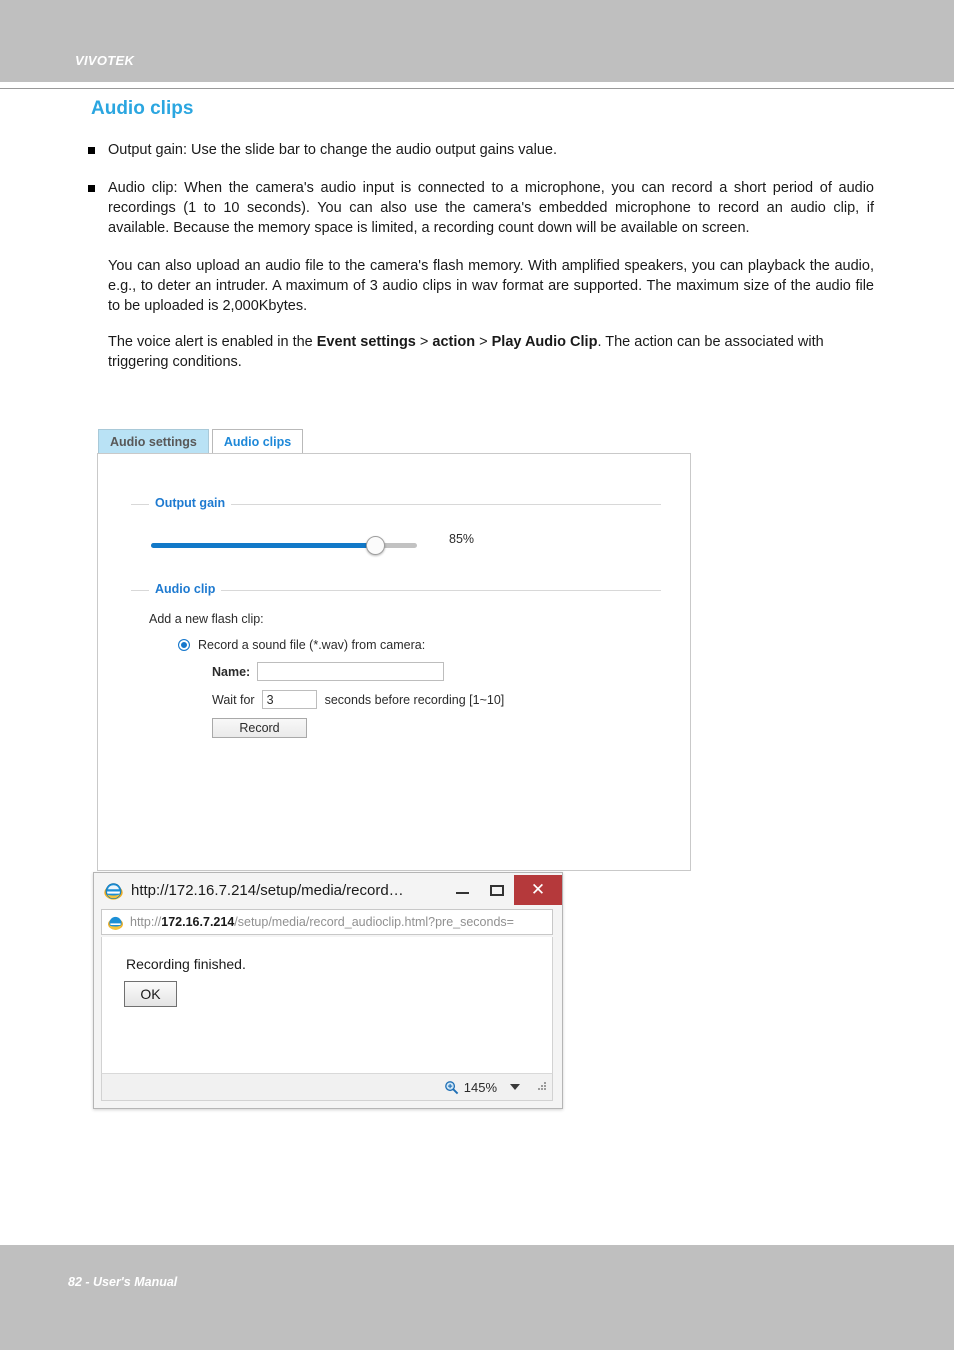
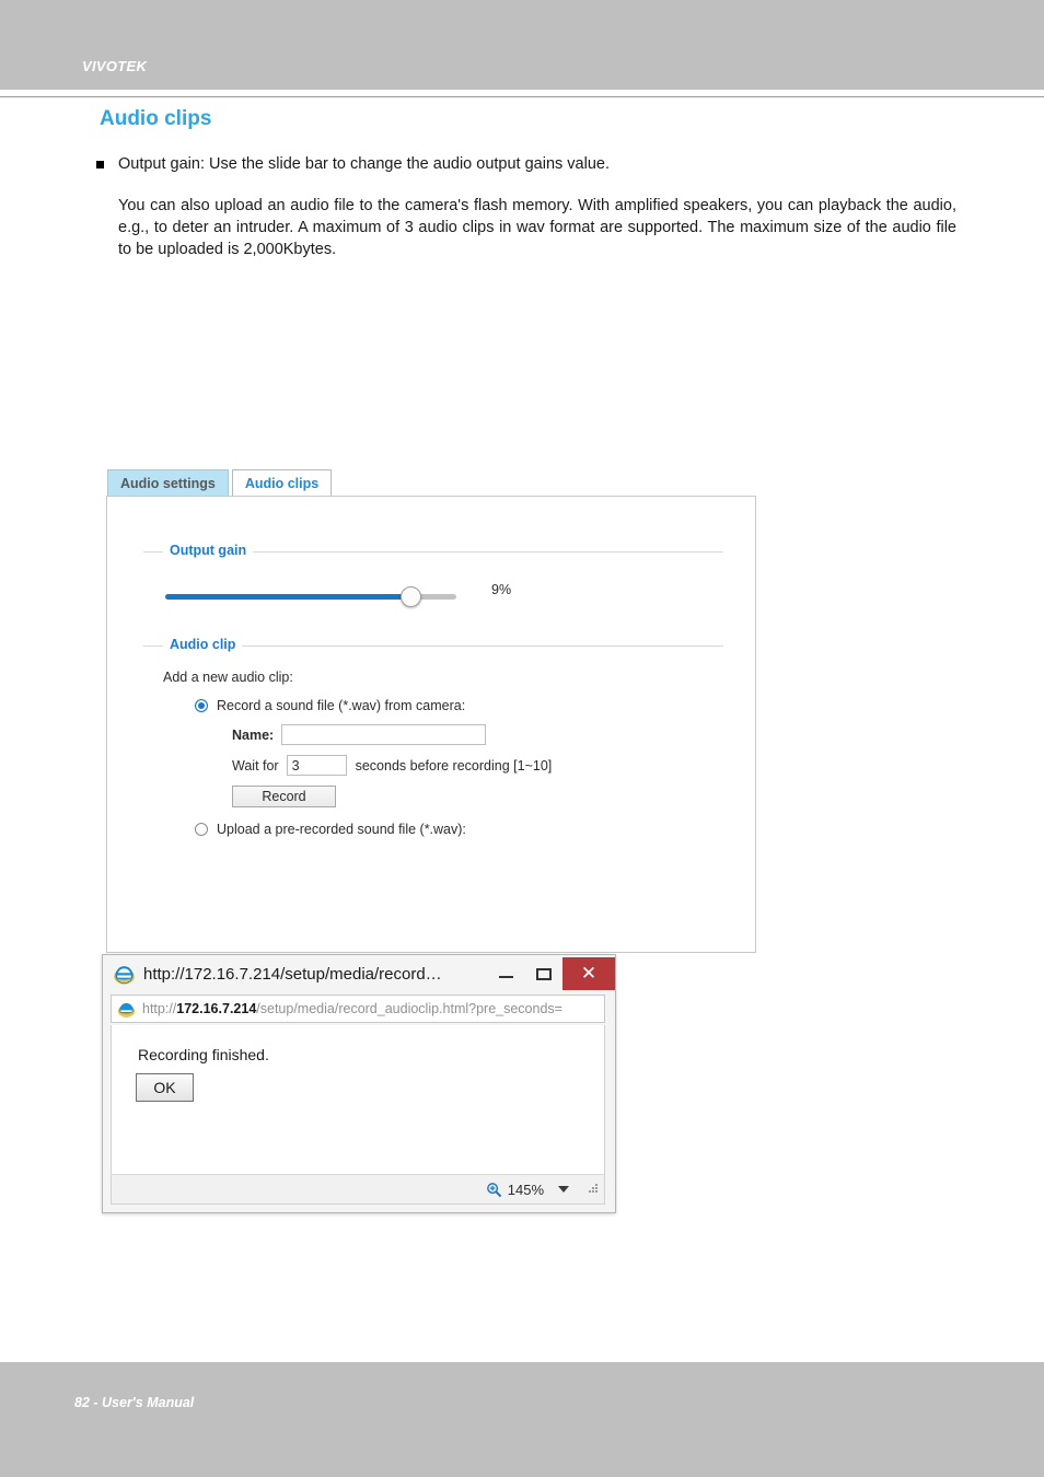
  VIVOTEK
  Audio clips
  Output gain: Use the slide bar to change the audio output gains value.
- Audio clip: When the camera's audio input is connected to a microphone, you can record a short period of audio recordings (1 to 10 seconds). You can also use the camera's embedded microphone to record an audio clip, if available. Because the memory space is limited, a recording count down will be available on screen.
  You can also upload an audio file to the camera's flash memory. With amplified speakers, you can playback the audio, e.g., to deter an intruder. A maximum of 3 audio clips in wav format are supported. The maximum size of the audio file to be uploaded is 2,000Kbytes.
- The voice alert is enabled in the Event settings > action > Play Audio Clip. The action can be associated with triggering conditions.
  Audio settings
  Audio clips
  Output gain
- 85%
+ 9%
  Audio clip
- Add a new flash clip:
+ Add a new audio clip:
  Record a sound file (*.wav) from camera:
  Name:
  Wait for
  3
  seconds before recording [1~10]
  Record
+ Upload a pre-recorded sound file (*.wav):
  http://172.16.7.214/setup/media/record…
  ✕
  http://172.16.7.214/setup/media/record_audioclip.html?pre_seconds=
  Recording finished.
  OK
  145%
  82 - User's Manual
